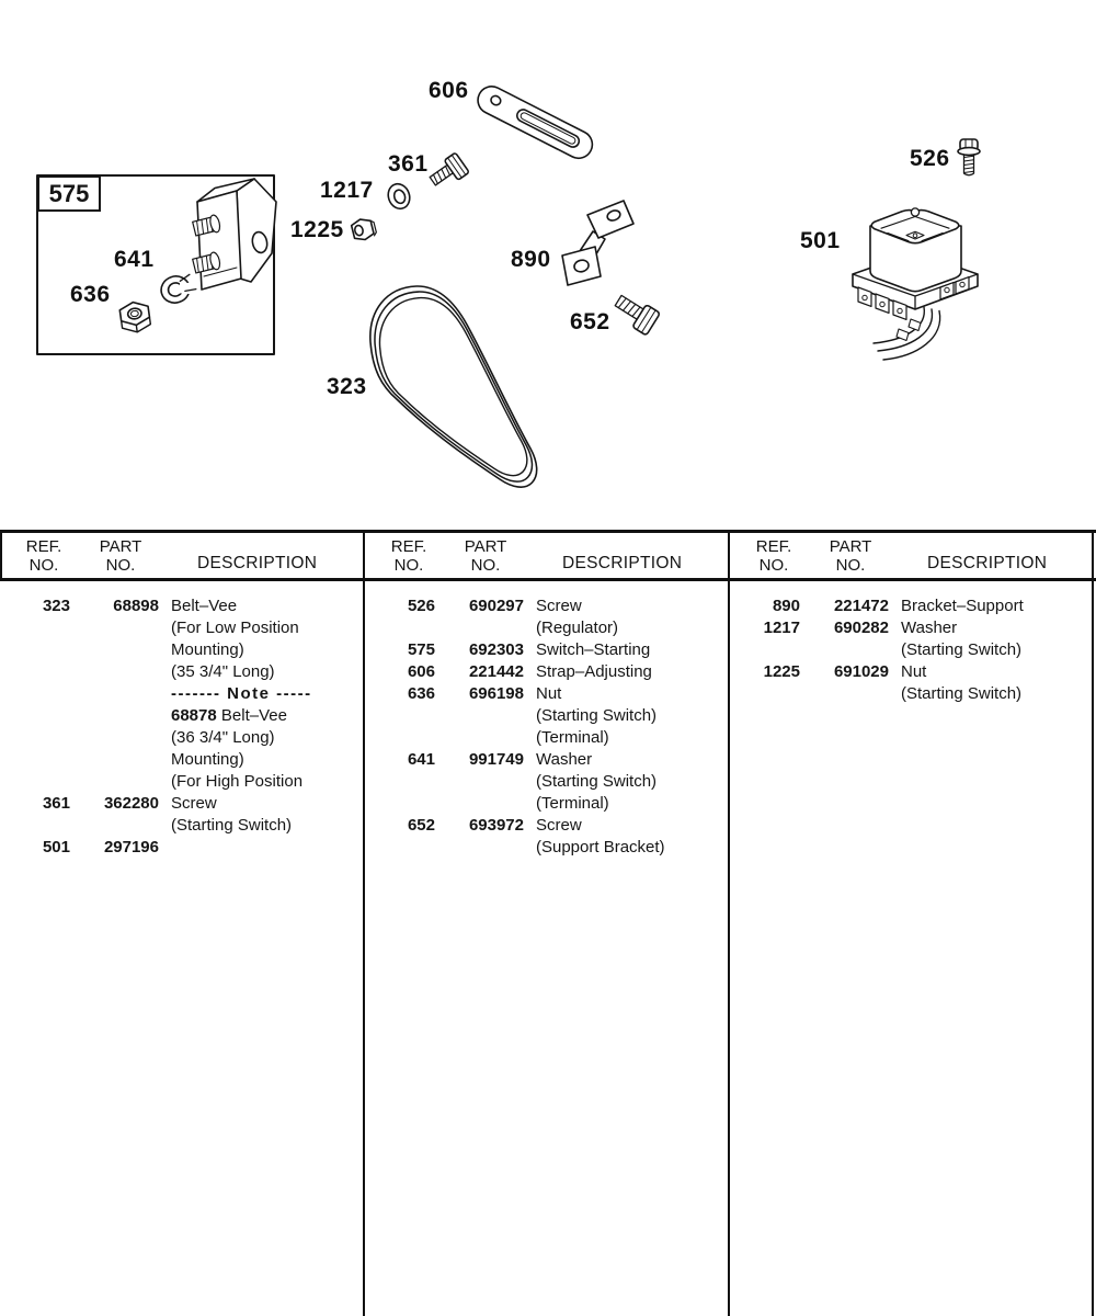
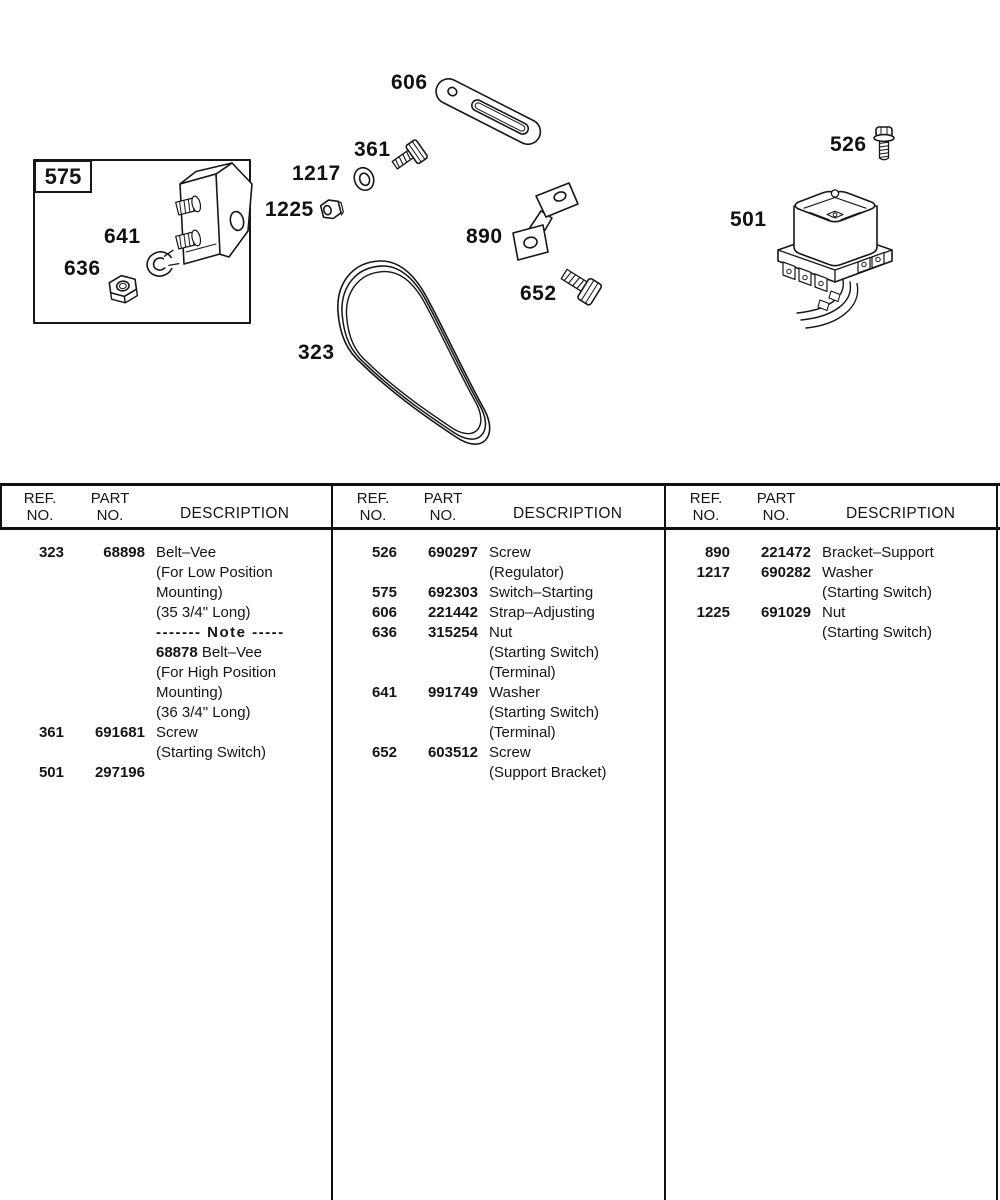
  575
  606
  526
  361
  1217
  1225
  501
  641
  890
  636
  652
  323
  REF.
  NO.
  PART
  NO.
  DESCRIPTION
  REF.
  NO.
  PART
  NO.
  DESCRIPTION
  REF.
  NO.
  PART
  NO.
  DESCRIPTION
  323
  68898
  Belt–Vee
  (For Low Position
  Mounting)
  (35 3/4" Long)
  ------- Note -----
  68878 Belt–Vee
- (36 3/4" Long)
+ (For High Position
  Mounting)
- (For High Position
+ (36 3/4" Long)
  361
- 362280
+ 691681
  Screw
  (Starting Switch)
  501
  297196
  526
  690297
  Screw
  (Regulator)
  575
  692303
  Switch–Starting
  606
  221442
  Strap–Adjusting
  636
- 696198
+ 315254
  Nut
  (Starting Switch)
  (Terminal)
  641
  991749
  Washer
  (Starting Switch)
  (Terminal)
  652
- 693972
+ 603512
  Screw
  (Support Bracket)
  890
  221472
  Bracket–Support
  1217
  690282
  Washer
  (Starting Switch)
  1225
  691029
  Nut
  (Starting Switch)
